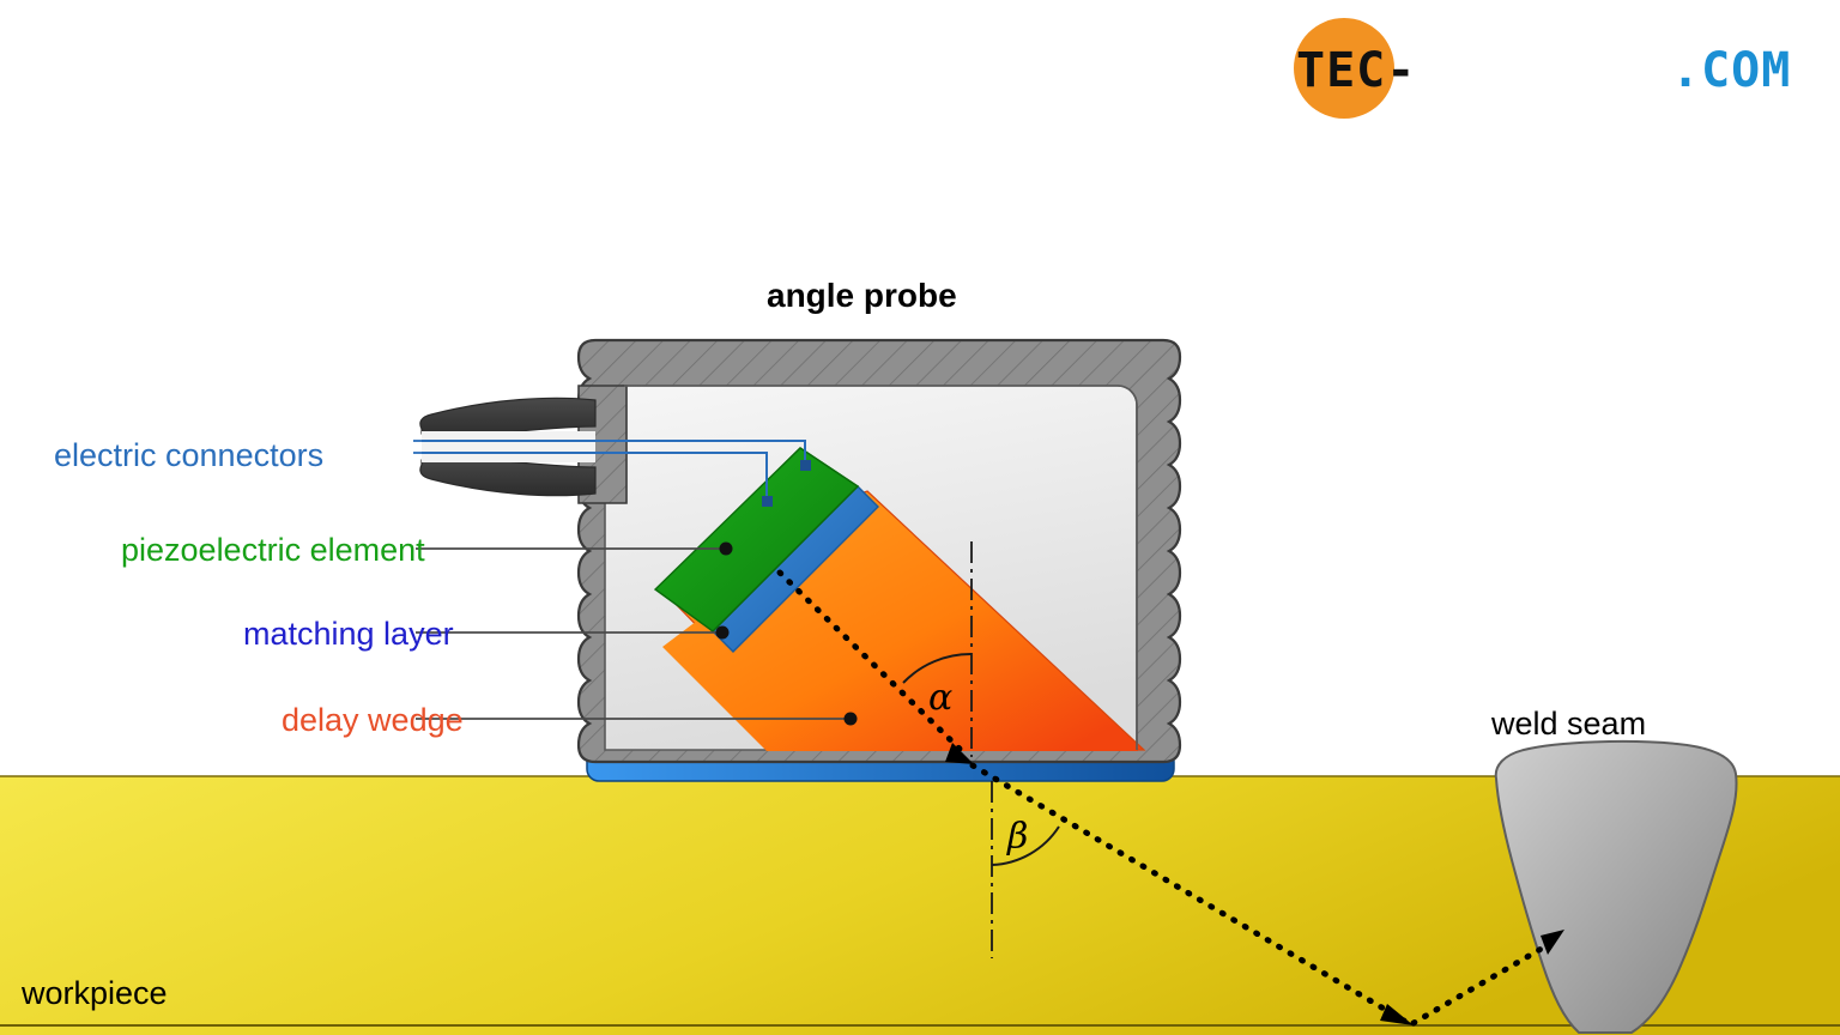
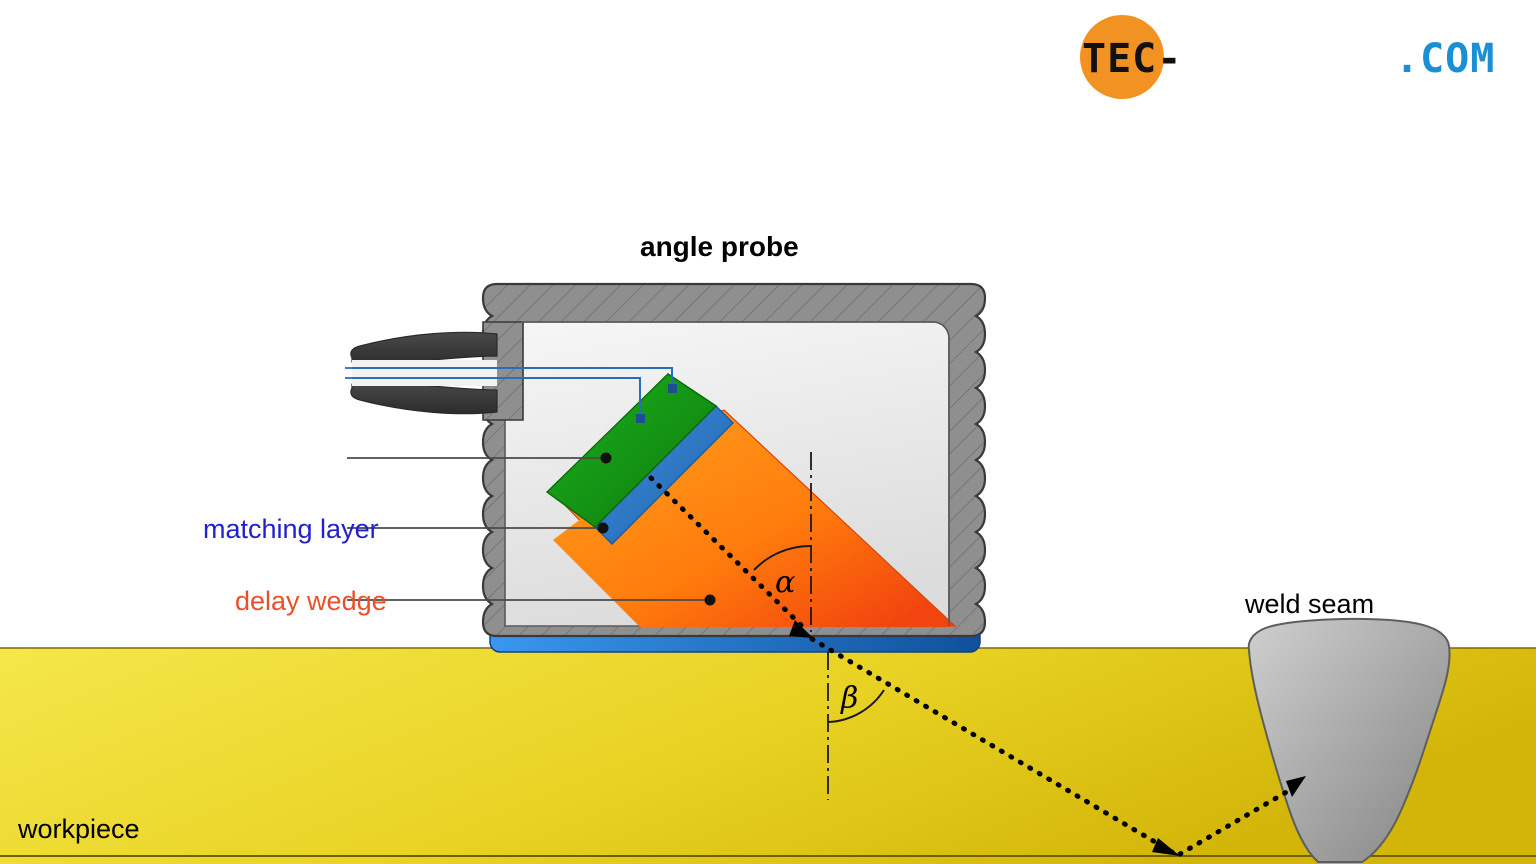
  angle probe
- electric connectors
- piezoelectric element
  matching layer
  delay wedge
  weld seam
  workpiece
  α
  β
  TEC-
  .COM
